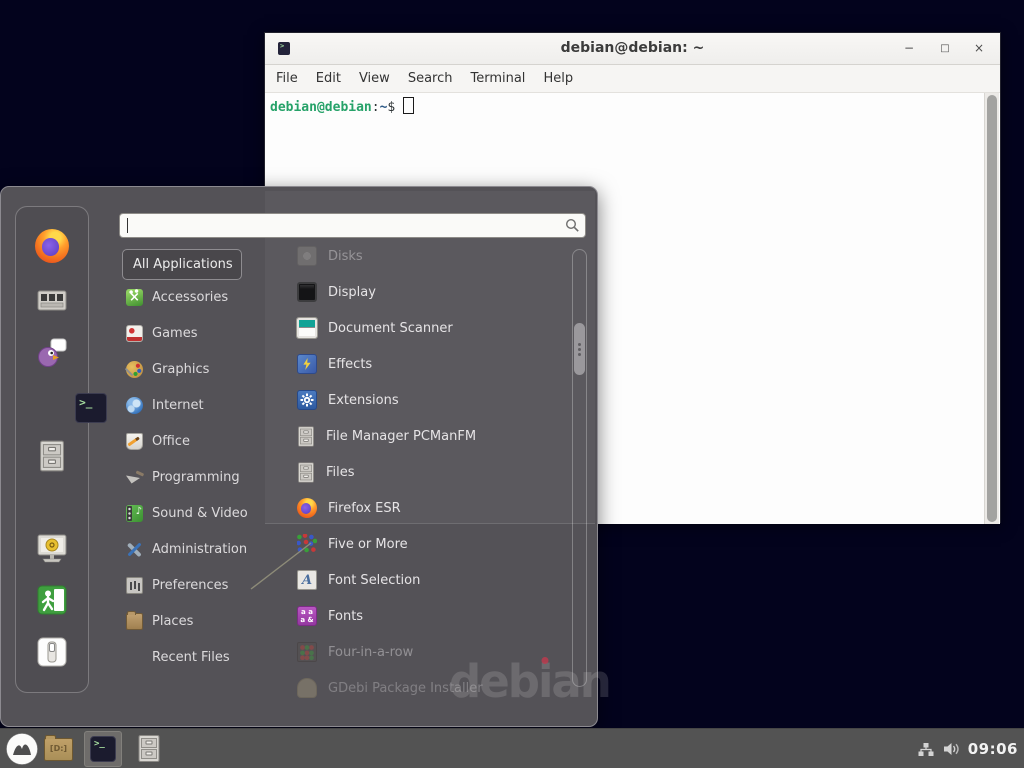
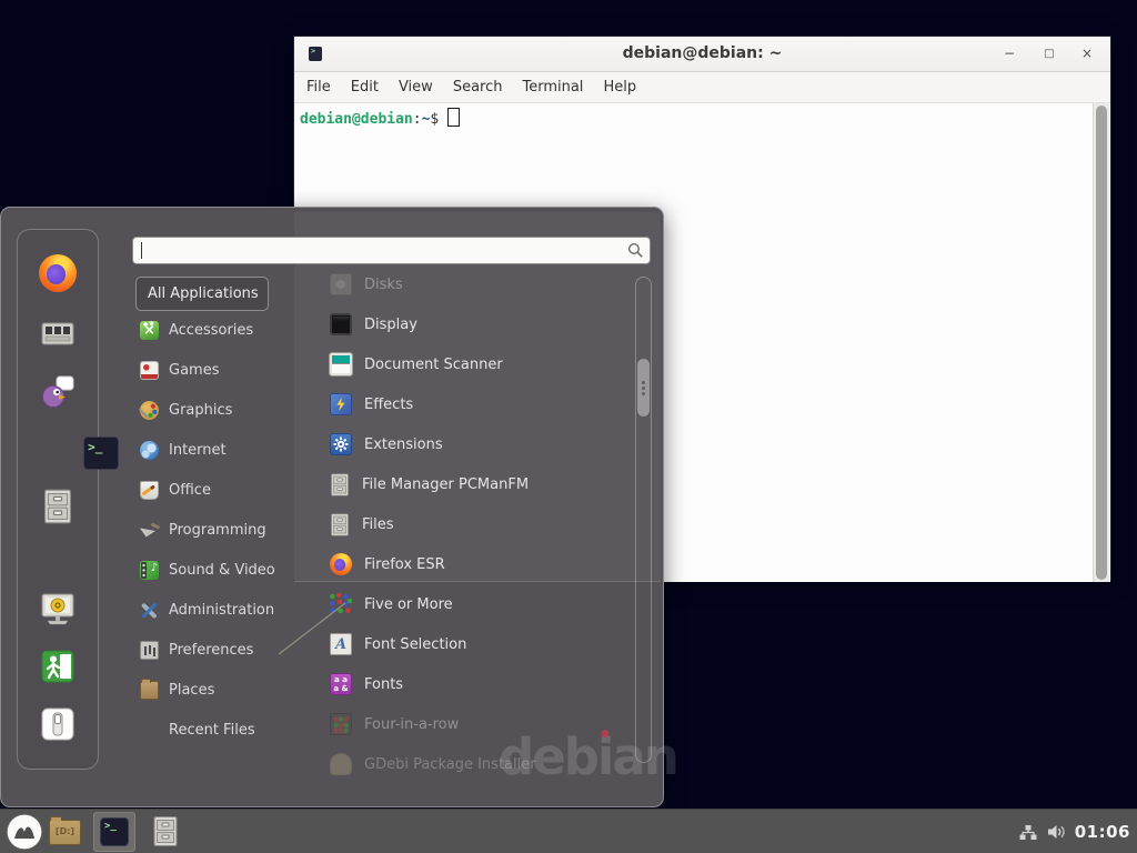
  debian@debian: ~
  −
  □
  ×
  File
  Edit
  View
  Search
  Terminal
  Help
  debian@debian:~$
  debian
  All Applications
  Accessories
  Games
  Graphics
  Internet
  Office
  Programming
  Sound & Video
  Administration
  Preferences
  Places
  Recent Files
  Disks
  Display
  Document Scanner
  Effects
  Extensions
  File Manager PCManFM
  Files
  Firefox ESR
  Five or More
  A
  Font Selection
  Fonts
  Four-in-a-row
  GDebi Package Installer
- 09:06
+ 01:06
